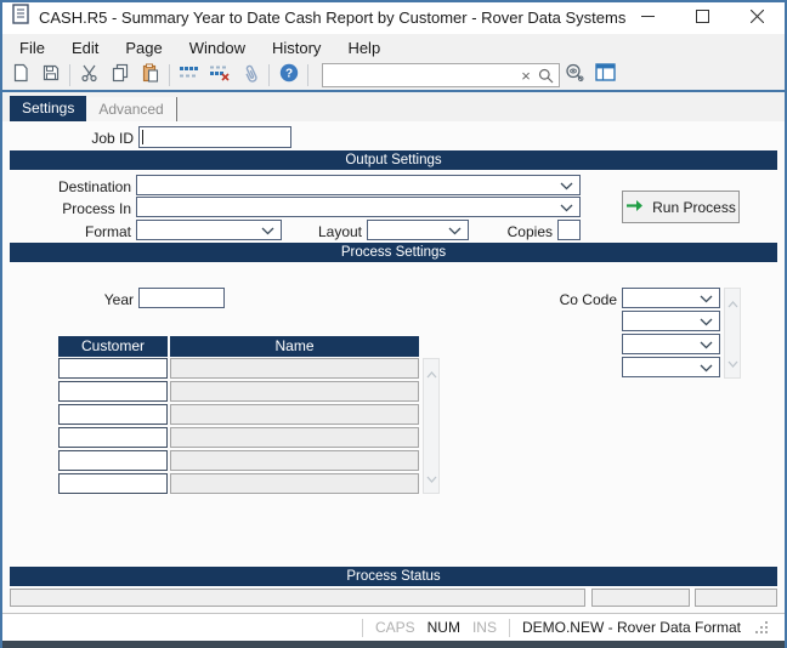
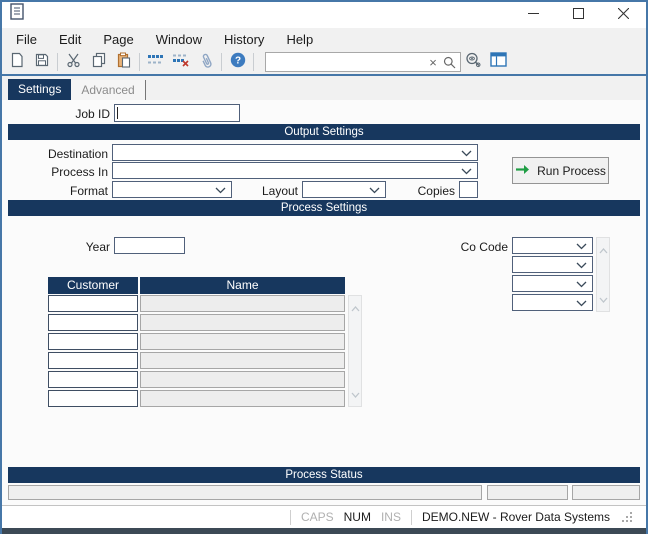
- CASH.R5 - Summary Year to Date Cash Report by Customer - Rover Data Systems
  File
  Edit
  Page
  Window
  History
  Help
  ?
  ×
  Settings
  Advanced
  Job ID
  Output Settings
  Destination
  Process In
  Format
  Layout
  Copies
  Run Process
  Process Settings
  Year
  Co Code
  Customer
  Name
  Process Status
  CAPS
  NUM
  INS
- DEMO.NEW - Rover Data Format
+ DEMO.NEW - Rover Data Systems
